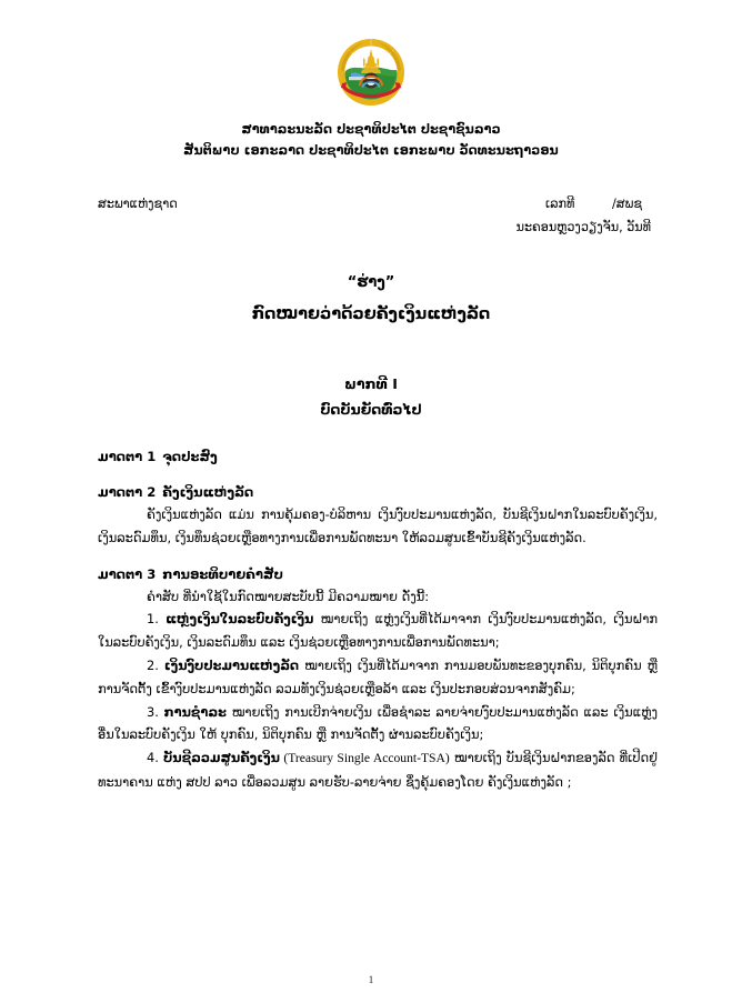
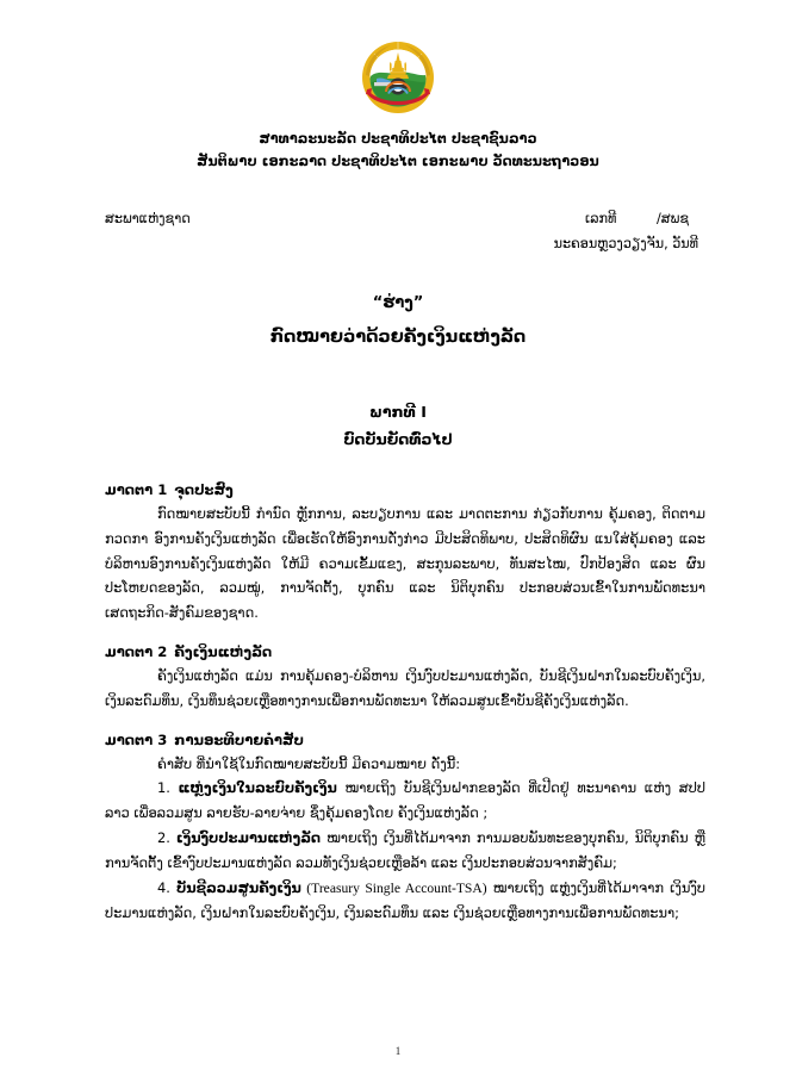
  ສາທາລະນະລັດ ປະຊາທິປະໄຕ ປະຊາຊົນລາວ
  ສັນຕິພາບ ເອກະລາດ ປະຊາທິປະໄຕ ເອກະພາບ ວັດທະນະຖາວອນ
  ສະພາແຫ່ງຊາດ
  ເລກທີ
  /ສພຊ
  ນະຄອນຫຼວງວຽງຈັນ, ວັນທີ
  “ຮ່າງ”
  ກົດໝາຍວ່າດ້ວຍຄັງເງິນແຫ່ງລັດ
  ພາກທີ I
  ບົດບັນຍັດທົ່ວໄປ
  ມາດຕາ 1 ຈຸດປະສົງ
+ ກົດໝາຍສະບັບນີ້ ກຳນົດ ຫຼັກການ, ລະບຽບການ ແລະ ມາດຕະການ ກ່ຽວກັບການ ຄຸ້ມຄອງ, ຕິດຕາມ ກວດກາ ອົງການຄັງເງິນແຫ່ງລັດ ເພື່ອເຮັດໃຫ້ອົງການດັ່ງກ່າວ ມີປະສິດທິພາບ, ປະສິດທິຜົນ ແນໃສ່ຄຸ້ມຄອງ ແລະ ບໍລິຫານອົງການຄັງເງິນແຫ່ງລັດ ໃຫ້ມີ ຄວາມເຂັ້ມແຂງ, ສະກຸນລະພາບ, ທັນສະໄໝ, ປົກປ້ອງສິດ ແລະ ຜົນປະໂຫຍດຂອງລັດ, ລວມໝູ່, ການຈັດຕັ້ງ, ບຸກຄົນ ແລະ ນິຕິບຸກຄົນ ປະກອບສ່ວນເຂົ້າໃນການພັດທະນາ ເສດຖະກິດ-ສັງຄົມຂອງຊາດ.
  ມາດຕາ 2 ຄັງເງິນແຫ່ງລັດ
  ຄັງເງິນແຫ່ງລັດ ແມ່ນ ການຄຸ້ມຄອງ-ບໍລິຫານ ເງິນງົບປະມານແຫ່ງລັດ, ບັນຊີເງິນຝາກໃນລະບົບຄັງເງິນ, ເງິນລະດົມທຶນ, ເງິນທຶນຊ່ວຍເຫຼືອທາງການເພື່ອການພັດທະນາ ໃຫ້ລວມສູນເຂົ້າບັນຊີຄັງເງິນແຫ່ງລັດ.
  ມາດຕາ 3 ການອະທິບາຍຄຳສັບ
  ຄຳສັບ ທີ່ນຳໃຊ້ໃນກົດໝາຍສະບັບນີ້ ມີຄວາມໝາຍ ດັ່ງນີ້:
- 1. ແຫຼ່ງເງິນໃນລະບົບຄັງເງິນ ໝາຍເຖິງ ແຫຼ່ງເງິນທີ່ໄດ້ມາຈາກ ເງິນງົບປະມານແຫ່ງລັດ, ເງິນຝາກໃນລະບົບຄັງເງິນ, ເງິນລະດົມທຶນ ແລະ ເງິນຊ່ວຍເຫຼືອທາງການເພື່ອການພັດທະນາ;
+ 1. ແຫຼ່ງເງິນໃນລະບົບຄັງເງິນ ໝາຍເຖິງ ບັນຊີເງິນຝາກຂອງລັດ ທີ່ເປີດຢູ່ ທະນາຄານ ແຫ່ງ ສປປ ລາວ ເພື່ອລວມສູນ ລາຍຮັບ-ລາຍຈ່າຍ ຊຶ່ງຄຸ້ມຄອງໂດຍ ຄັງເງິນແຫ່ງລັດ ;
  2. ເງິນງົບປະມານແຫ່ງລັດ ໝາຍເຖິງ ເງິນທີ່ໄດ້ມາຈາກ ການມອບພັນທະຂອງບຸກຄົນ, ນິຕິບຸກຄົນ ຫຼື ການຈັດຕັ້ງ ເຂົ້າງົບປະມານແຫ່ງລັດ ລວມທັງເງິນຊ່ວຍເຫຼືອລ້າ ແລະ ເງິນປະກອບສ່ວນຈາກສັງຄົມ;
- 3. ການຊຳລະ ໝາຍເຖິງ ການເບີກຈ່າຍເງິນ ເພື່ອຊຳລະ ລາຍຈ່າຍງົບປະມານແຫ່ງລັດ ແລະ ເງິນແຫຼ່ງອື່ນໃນລະບົບຄັງເງິນ ໃຫ້ ບຸກຄົນ, ນິຕິບຸກຄົນ ຫຼື ການຈັດຕັ້ງ ຜ່ານລະບົບຄັງເງິນ;
- 4. ບັນຊີລວມສູນຄັງເງິນ (Treasury Single Account-TSA) ໝາຍເຖິງ ບັນຊີເງິນຝາກຂອງລັດ ທີ່ເປີດຢູ່ ທະນາຄານ ແຫ່ງ ສປປ ລາວ ເພື່ອລວມສູນ ລາຍຮັບ-ລາຍຈ່າຍ ຊຶ່ງຄຸ້ມຄອງໂດຍ ຄັງເງິນແຫ່ງລັດ ;
+ 4. ບັນຊີລວມສູນຄັງເງິນ (Treasury Single Account-TSA) ໝາຍເຖິງ ແຫຼ່ງເງິນທີ່ໄດ້ມາຈາກ ເງິນງົບປະມານແຫ່ງລັດ, ເງິນຝາກໃນລະບົບຄັງເງິນ, ເງິນລະດົມທຶນ ແລະ ເງິນຊ່ວຍເຫຼືອທາງການເພື່ອການພັດທະນາ;
  1
